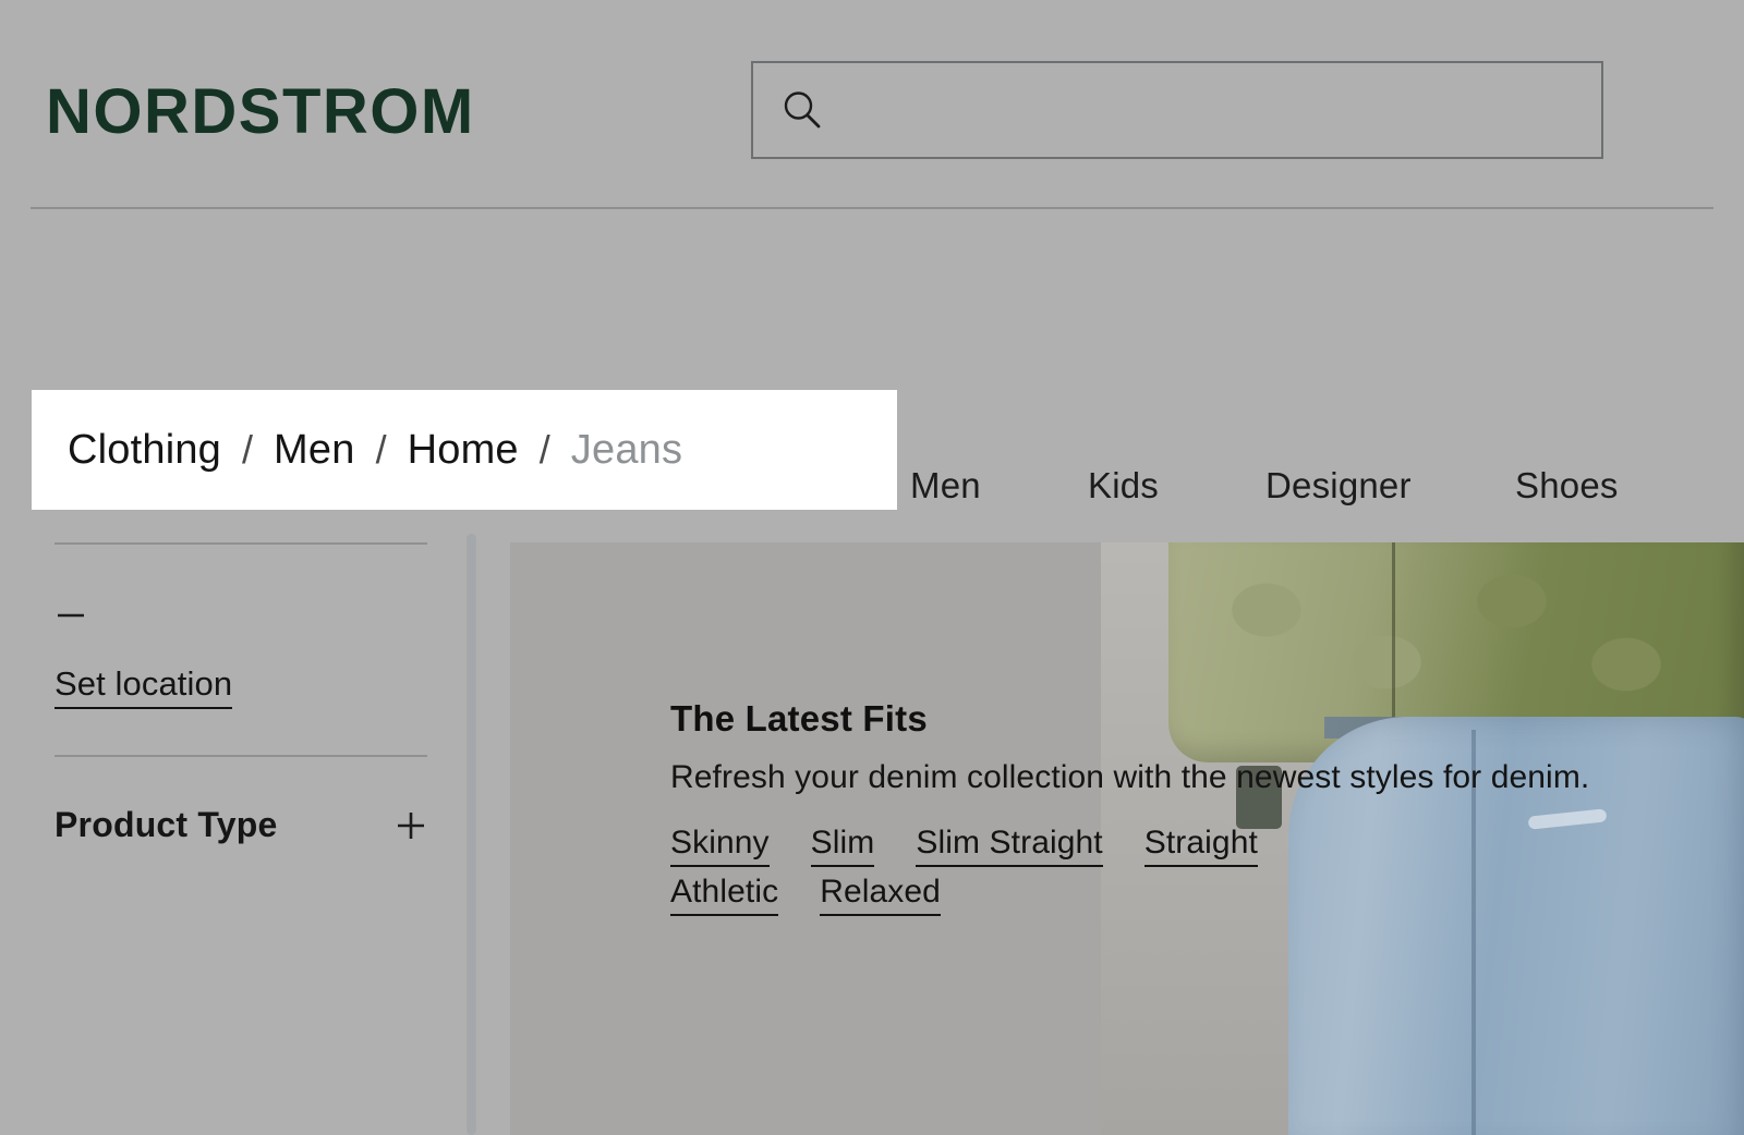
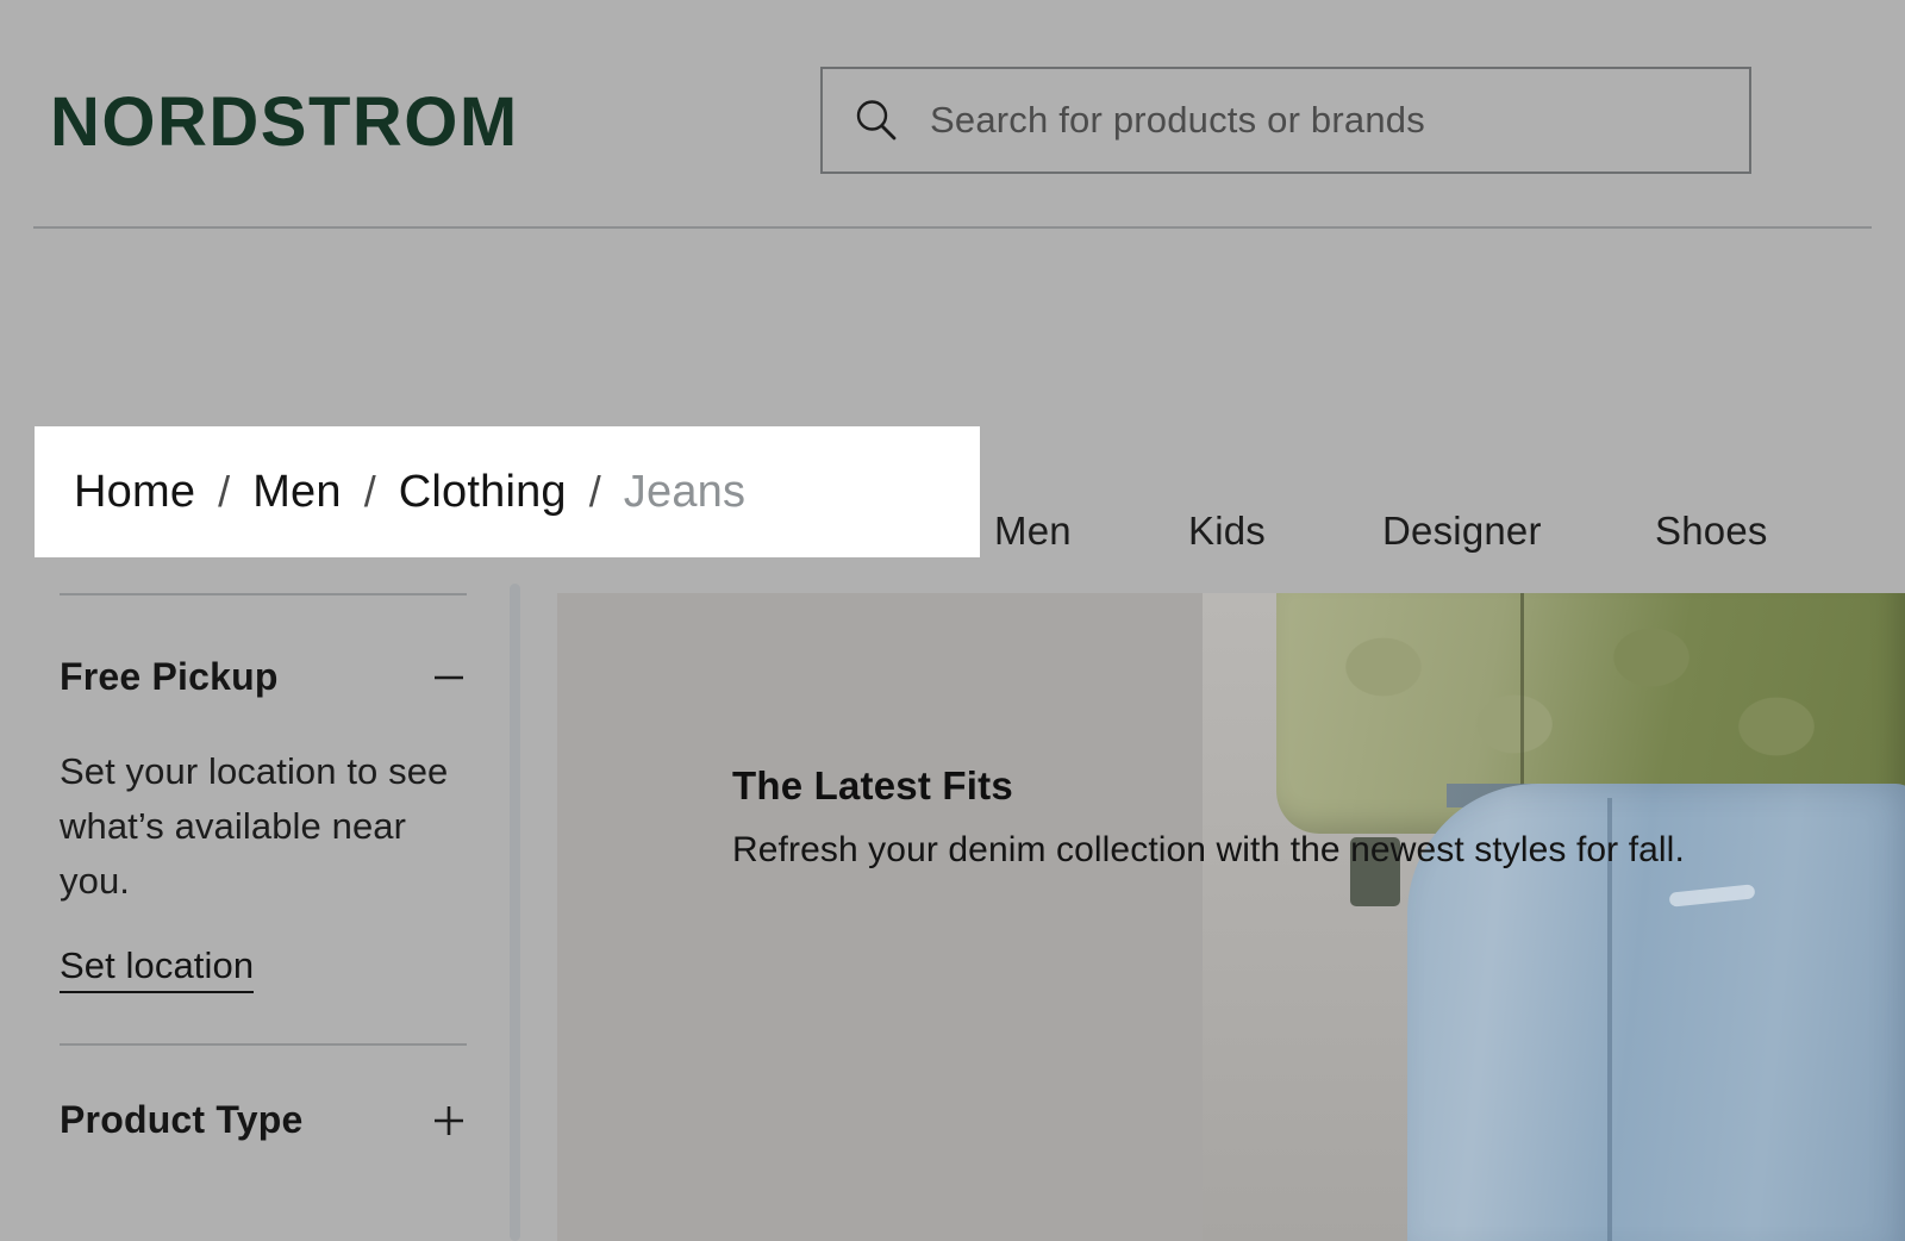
  NORDSTROM
+ Search for products or brands
  Men
  Kids
  Designer
  Shoes
- Clothing
+ Home
  /
  Men
  /
- Home
+ Clothing
  /
  Jeans
+ Free Pickup
+ Set your location to see what’s available near you.
  Set location
  Product Type
  The Latest Fits
- Refresh your denim collection with the newest styles for denim.
+ Refresh your denim collection with the newest styles for fall.
- Skinny
- Slim
- Slim Straight
- Straight
- Athletic
- Relaxed
